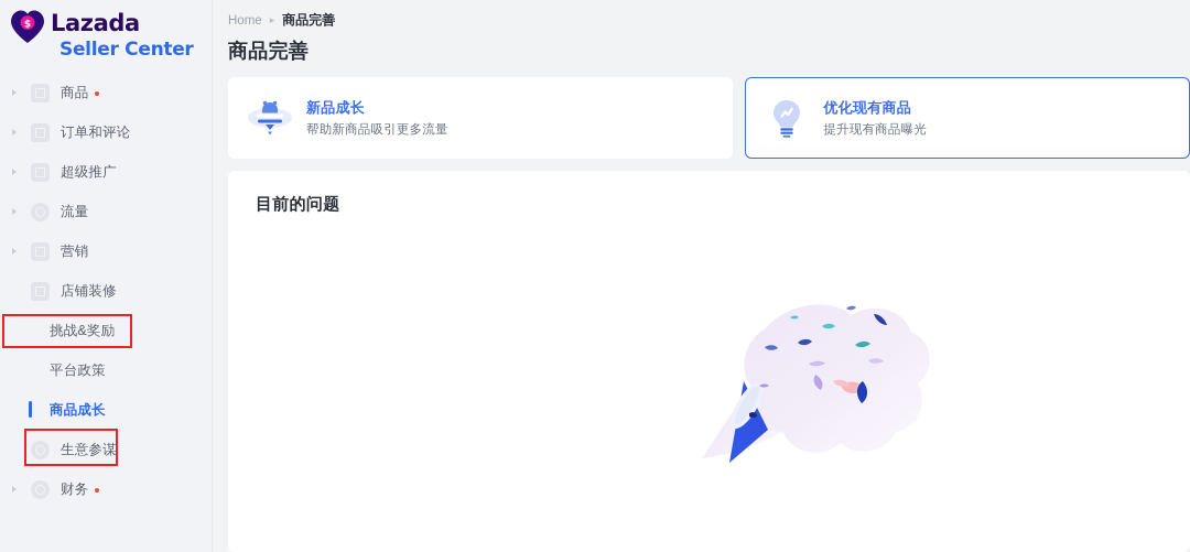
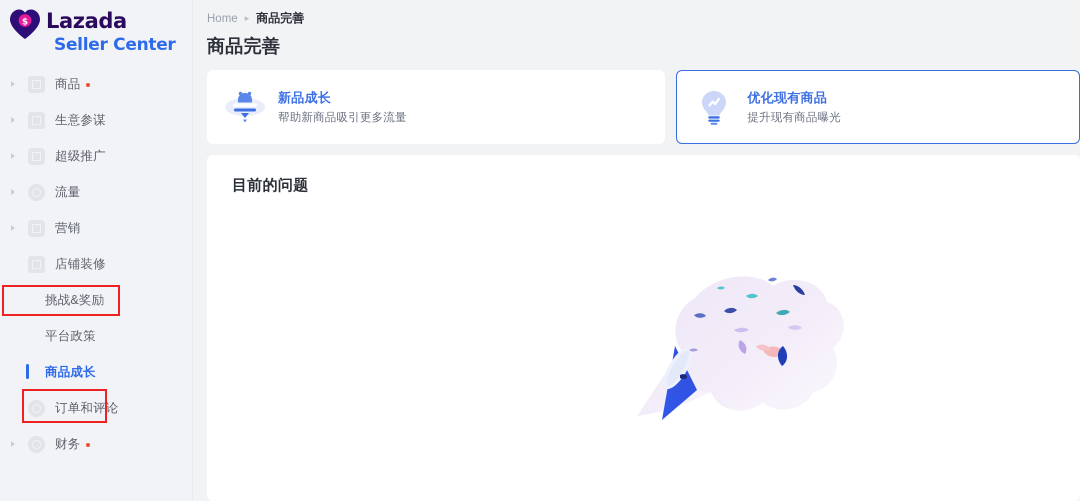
  $
  Lazada
  Seller Center
  商品
- 订单和评论
+ 生意参谋
  超级推广
  流量
  营销
  店铺装修
  挑战&奖励
  平台政策
  商品成长
- 生意参谋
+ 订单和评论
  财务
  Home
  ▸
  商品完善
  商品完善
  新品成长
  帮助新商品吸引更多流量
  优化现有商品
  提升现有商品曝光
  目前的问题
